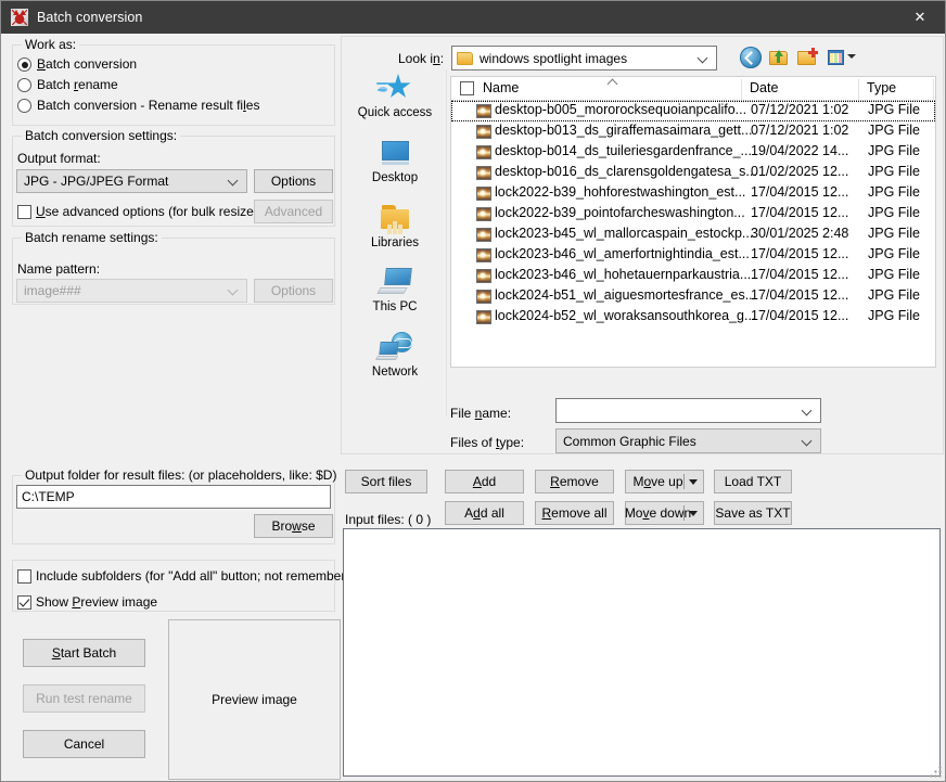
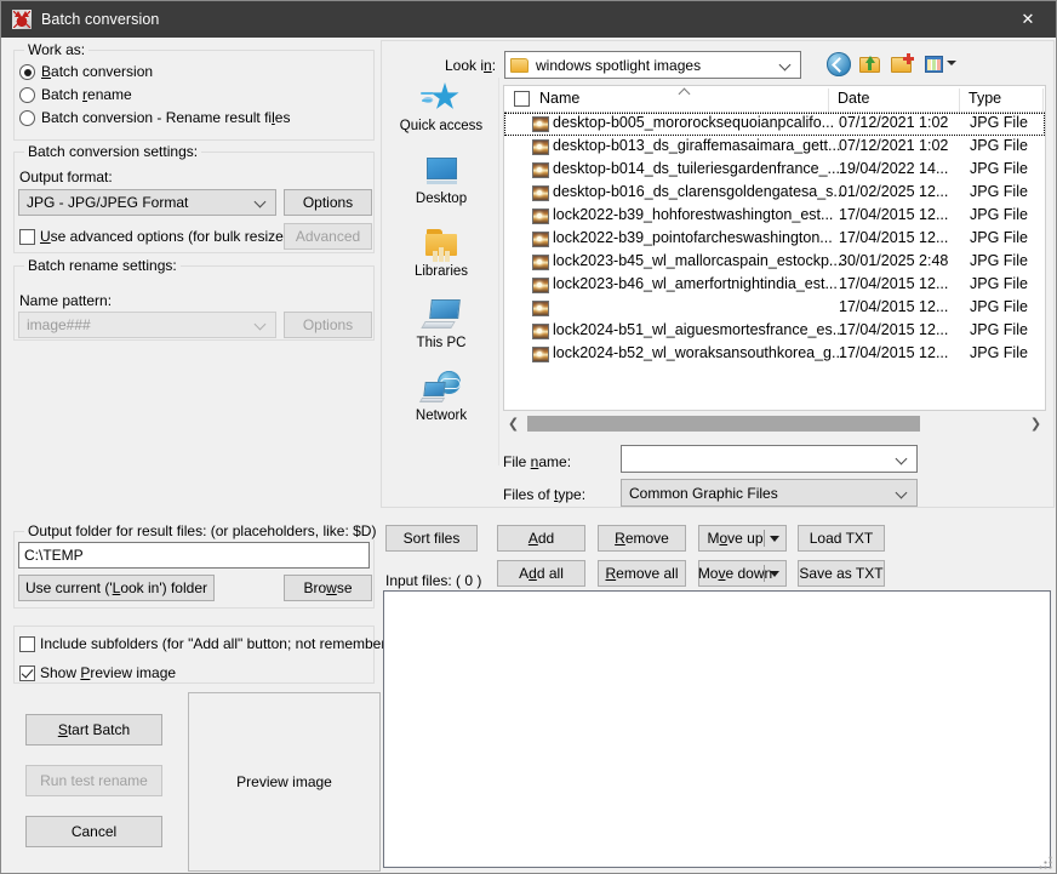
  Batch conversion
  ✕
  Work as:
  Batch conversion
  Batch rename
  Batch conversion - Rename result files
  Batch conversion settings:
  Output format:
  JPG - JPG/JPEG Format
  Options
  Use advanced options (for bulk resize
  Advanced
  Batch rename settings:
  Name pattern:
  image###
  Options
  Output folder for result files: (or placeholders, like: $D)
  C:\TEMP
+ Use current ('Look in') folder
  Browse
  Include subfolders (for "Add all" button; not remembe
  Show Preview image
  Start Batch
  Run test rename
  Cancel
  Preview image
  Look in:
  windows spotlight images
  Quick access
  Desktop
  Libraries
  This PC
  Network
  Name
  Date
  Type
  desktop-b005_mororocksequoianpcalifo...
  07/12/2021 1:02
  JPG File
  desktop-b013_ds_giraffemasaimara_gett...
  07/12/2021 1:02
  JPG File
  desktop-b014_ds_tuileriesgardenfrance_...
  19/04/2022 14...
  JPG File
  desktop-b016_ds_clarensgoldengatesa_s...
  01/02/2025 12...
  JPG File
  lock2022-b39_hohforestwashington_est...
  17/04/2015 12...
  JPG File
  lock2022-b39_pointofarcheswashington...
  17/04/2015 12...
  JPG File
  lock2023-b45_wl_mallorcaspain_estockp...
  30/01/2025 2:48
  JPG File
  lock2023-b46_wl_amerfortnightindia_est...
  17/04/2015 12...
  JPG File
- lock2023-b46_wl_hohetauernparkaustria...
  17/04/2015 12...
  JPG File
  lock2024-b51_wl_aiguesmortesfrance_es...
  17/04/2015 12...
  JPG File
  lock2024-b52_wl_woraksansouthkorea_g...
  17/04/2015 12...
  JPG File
+ ❮
+ ❯
  File name:
  Files of type:
  Common Graphic Files
  Sort files
  Add
  Remove
  Move up
  Load TXT
  Input files: ( 0 )
  Add all
  Remove all
  Move down
  Save as TXT
